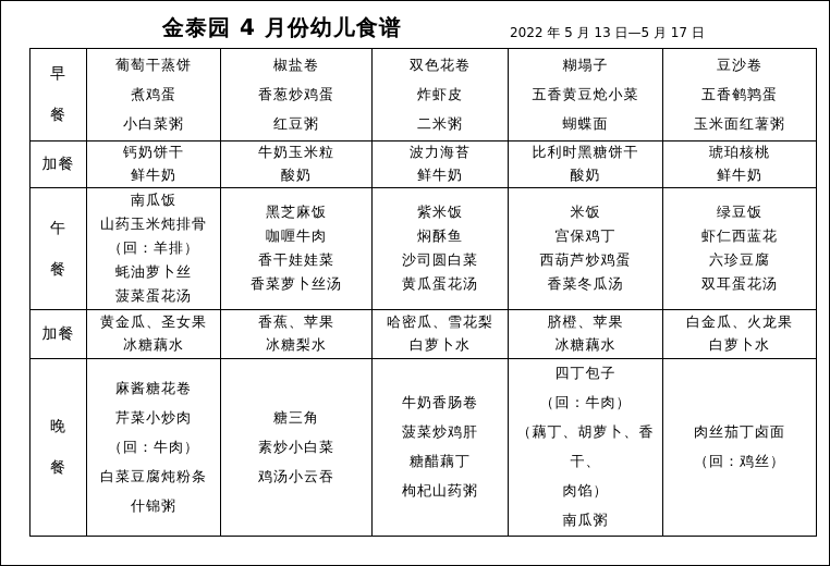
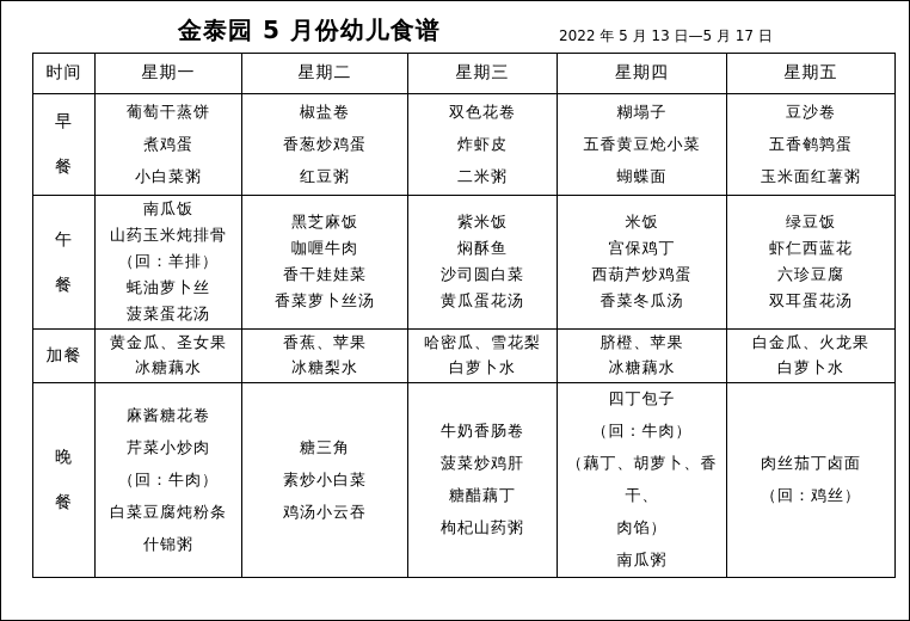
- 金泰园 4 月份幼儿食谱
+ 金泰园 5 月份幼儿食谱
  2022 年 5 月 13 日—5 月 17 日
+ 时间	星期一	星期二	星期三	星期四	星期五
  早 餐	葡萄干蒸饼 煮鸡蛋 小白菜粥	椒盐卷 香葱炒鸡蛋 红豆粥	双色花卷 炸虾皮 二米粥	糊塌子 五香黄豆炝小菜 蝴蝶面	豆沙卷 五香鹌鹑蛋 玉米面红薯粥
- 加餐	钙奶饼干 鲜牛奶	牛奶玉米粒 酸奶	波力海苔 鲜牛奶	比利时黑糖饼干 酸奶	琥珀核桃 鲜牛奶
  午 餐	南瓜饭 山药玉米炖排骨 （回：羊排） 蚝油萝卜丝 菠菜蛋花汤	黑芝麻饭 咖喱牛肉 香干娃娃菜 香菜萝卜丝汤	紫米饭 焖酥鱼 沙司圆白菜 黄瓜蛋花汤	米饭 宫保鸡丁 西葫芦炒鸡蛋 香菜冬瓜汤	绿豆饭 虾仁西蓝花 六珍豆腐 双耳蛋花汤
  加餐	黄金瓜、圣女果 冰糖藕水	香蕉、苹果 冰糖梨水	哈密瓜、雪花梨 白萝卜水	脐橙、苹果 冰糖藕水	白金瓜、火龙果 白萝卜水
  晚 餐	麻酱糖花卷 芹菜小炒肉 （回：牛肉） 白菜豆腐炖粉条 什锦粥	糖三角 素炒小白菜 鸡汤小云吞	牛奶香肠卷 菠菜炒鸡肝 糖醋藕丁 枸杞山药粥	四丁包子 （回：牛肉） （藕丁、胡萝卜、香干、 肉馅） 南瓜粥	肉丝茄丁卤面 （回：鸡丝）
